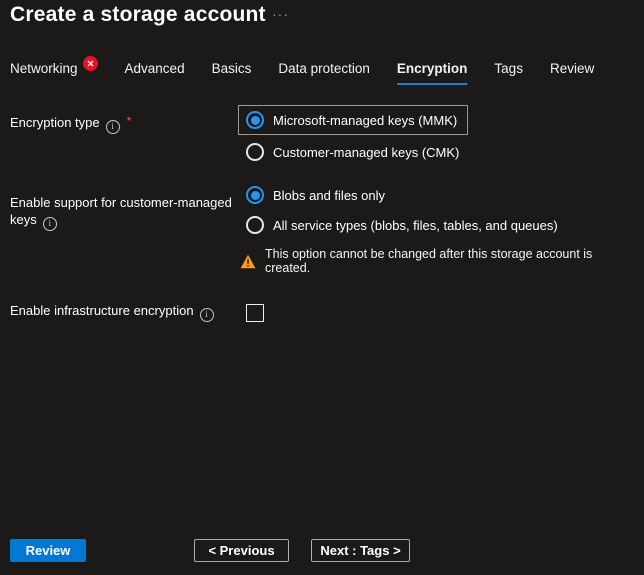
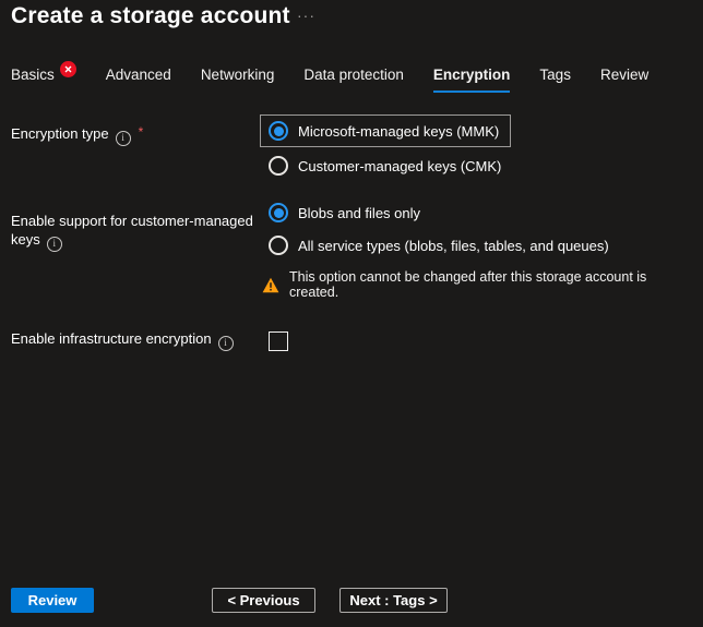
  Create a storage account
  ···
- Networking
+ Basics
  Advanced
- Basics
+ Networking
  Data protection
  Encryption
  Tags
  Review
  Encryption type *
  Microsoft-managed keys (MMK)
  Customer-managed keys (CMK)
  Enable support for customer-managed keys
  Blobs and files only
  All service types (blobs, files, tables, and queues)
  This option cannot be changed after this storage account is created.
  Enable infrastructure encryption
  Review
  < Previous
  Next : Tags >
